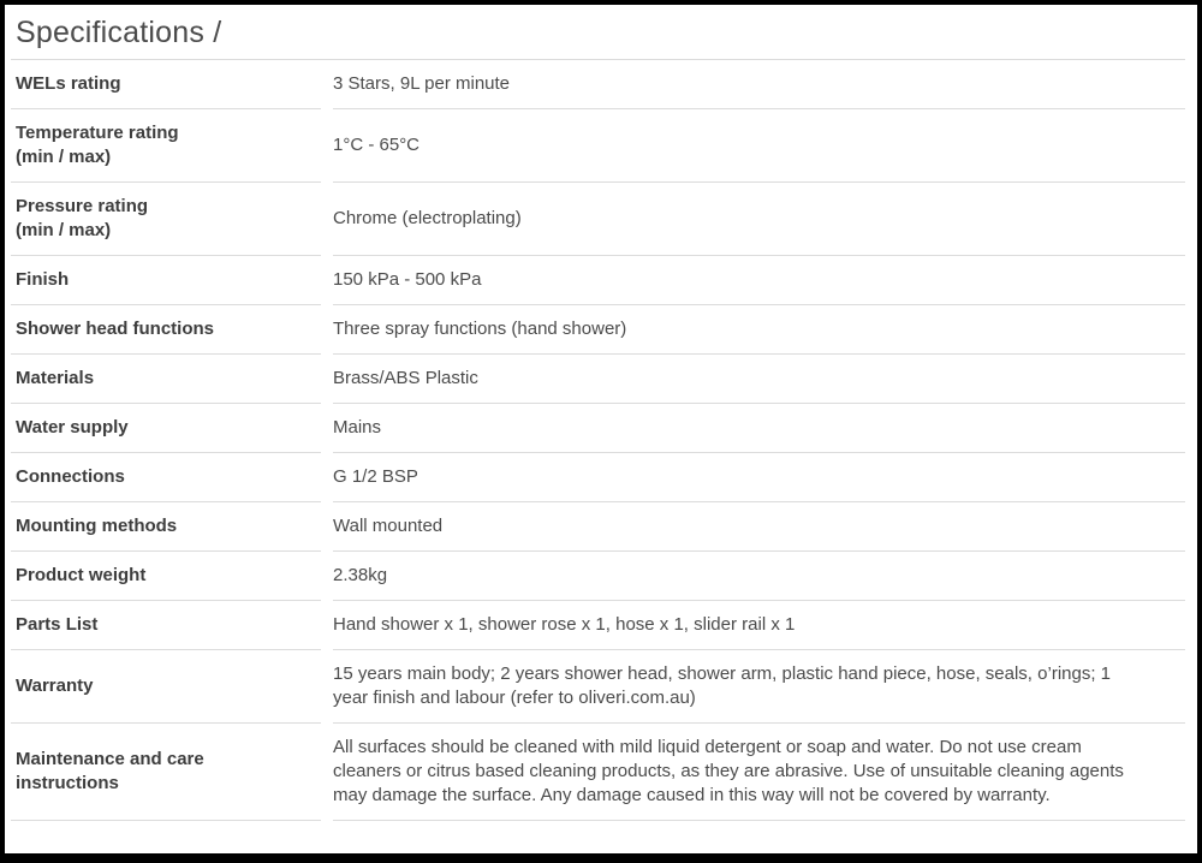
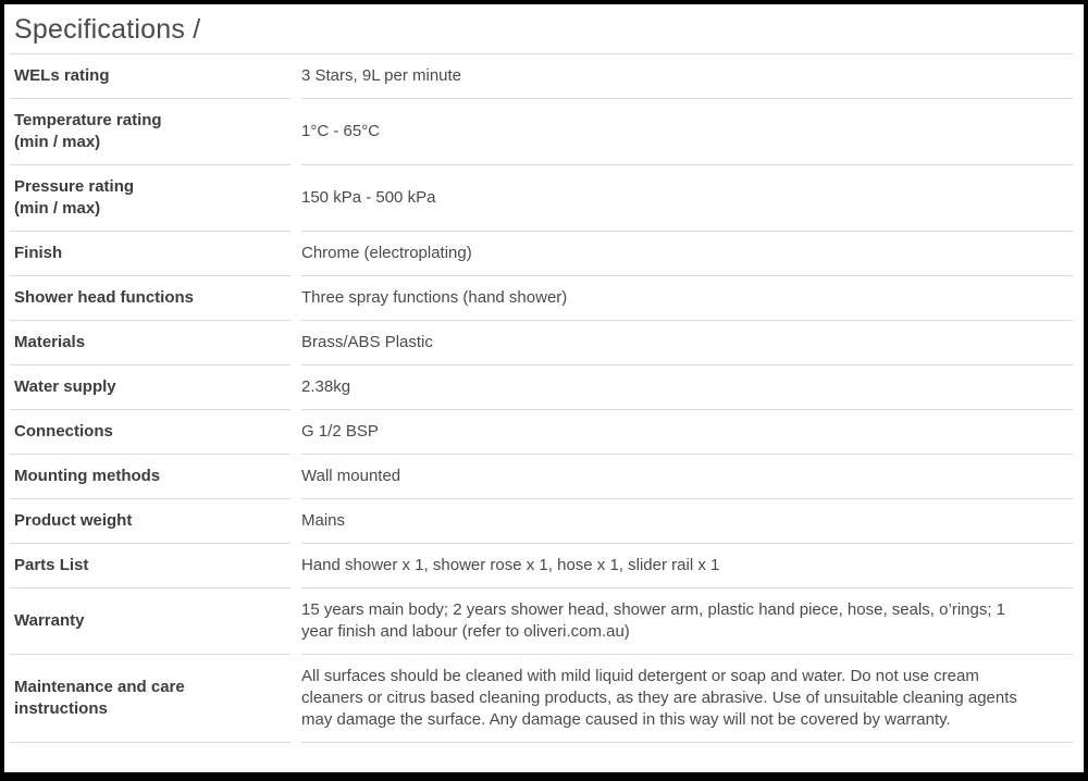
  Specifications /
  WELs rating
  3 Stars, 9L per minute
  Temperature rating
  (min / max)
  1°C - 65°C
  Pressure rating
  (min / max)
- Chrome (electroplating)
+ 150 kPa - 500 kPa
  Finish
- 150 kPa - 500 kPa
+ Chrome (electroplating)
  Shower head functions
  Three spray functions (hand shower)
  Materials
  Brass/ABS Plastic
  Water supply
- Mains
+ 2.38kg
  Connections
  G 1/2 BSP
  Mounting methods
  Wall mounted
  Product weight
- 2.38kg
+ Mains
  Parts List
  Hand shower x 1, shower rose x 1, hose x 1, slider rail x 1
  Warranty
  15 years main body; 2 years shower head, shower arm, plastic hand piece, hose, seals, o’rings; 1 year finish and labour (refer to oliveri.com.au)
  Maintenance and care
  instructions
  All surfaces should be cleaned with mild liquid detergent or soap and water. Do not use cream cleaners or citrus based cleaning products, as they are abrasive. Use of unsuitable cleaning agents may damage the surface. Any damage caused in this way will not be covered by warranty.
